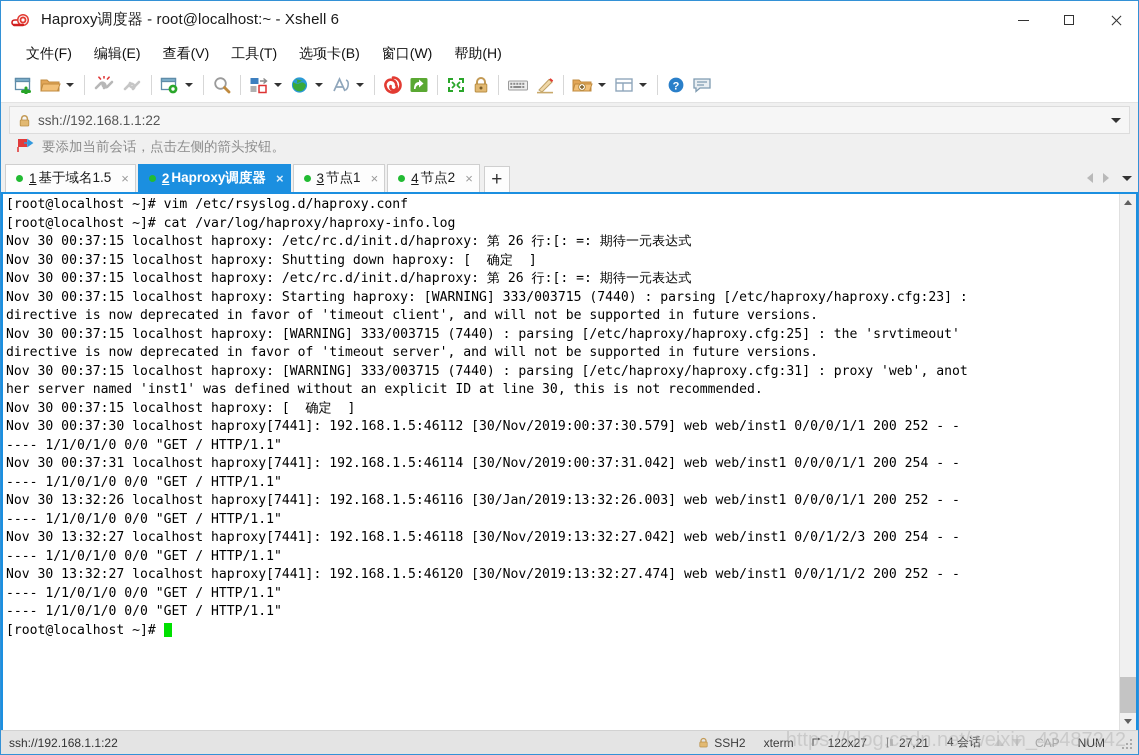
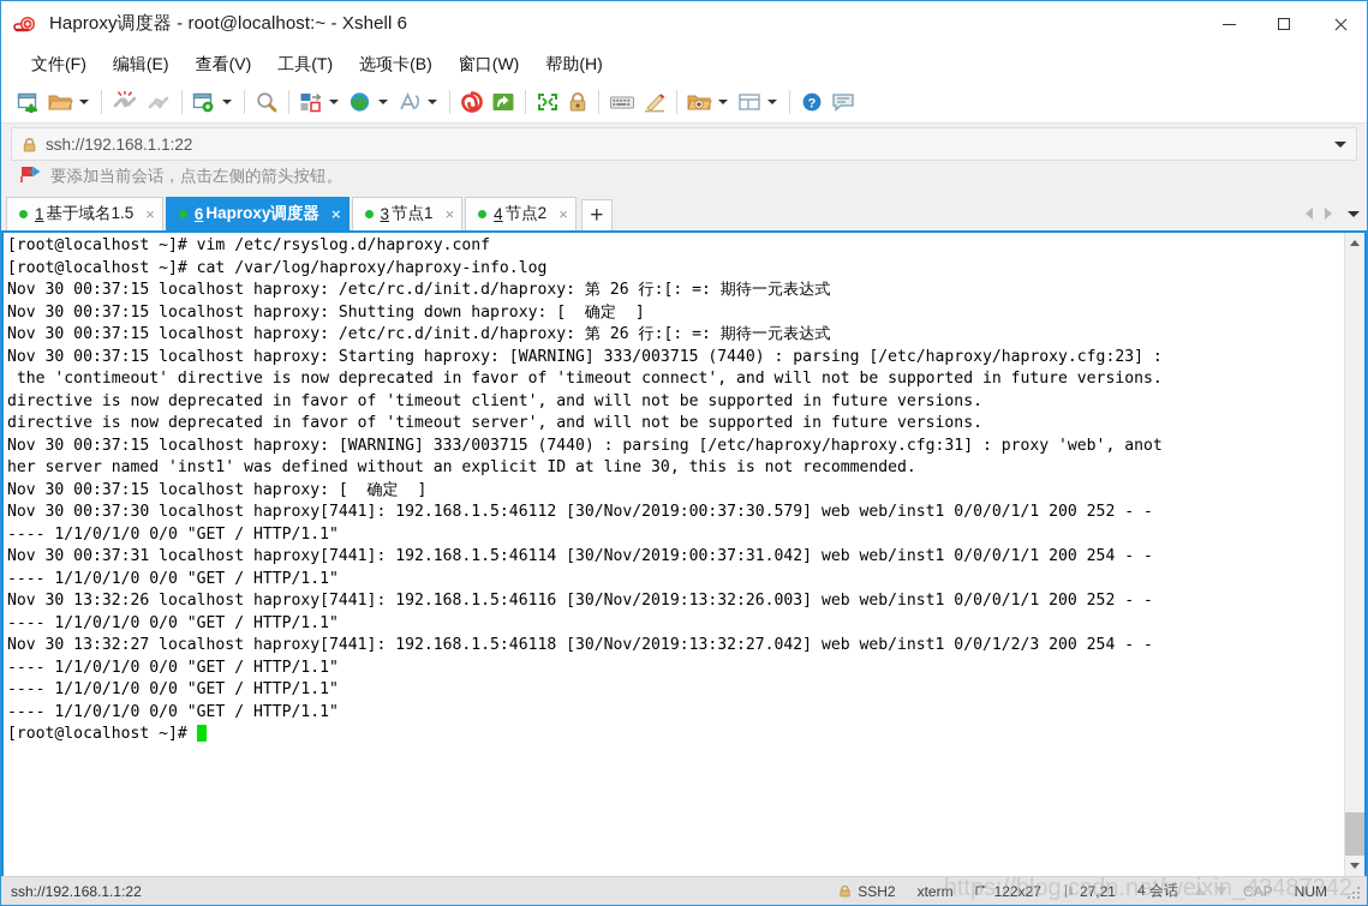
  Haproxy调度器 - root@localhost:~ - Xshell 6
  文件(F)
  编辑(E)
  查看(V)
  工具(T)
  选项卡(B)
  窗口(W)
  帮助(H)
  ?
  ssh://192.168.1.1:22
  要添加当前会话，点击左侧的箭头按钮。
  1
  基于域名1.5
  ×
- 2
+ 6
  Haproxy调度器
  ×
  3
  节点1
  ×
  4
  节点2
  ×
  +
  [root@localhost ~]# vim /etc/rsyslog.d/haproxy.conf
  [root@localhost ~]# cat /var/log/haproxy/haproxy-info.log
  Nov 30 00:37:15 localhost haproxy: /etc/rc.d/init.d/haproxy: 第 26 行:[: =: 期待一元表达式
  Nov 30 00:37:15 localhost haproxy: Shutting down haproxy: [ 确定 ]
  Nov 30 00:37:15 localhost haproxy: /etc/rc.d/init.d/haproxy: 第 26 行:[: =: 期待一元表达式
  Nov 30 00:37:15 localhost haproxy: Starting haproxy: [WARNING] 333/003715 (7440) : parsing [/etc/haproxy/haproxy.cfg:23] :
+ the 'contimeout' directive is now deprecated in favor of 'timeout connect', and will not be supported in future versions.
  directive is now deprecated in favor of 'timeout client', and will not be supported in future versions.
- Nov 30 00:37:15 localhost haproxy: [WARNING] 333/003715 (7440) : parsing [/etc/haproxy/haproxy.cfg:25] : the 'srvtimeout'
  directive is now deprecated in favor of 'timeout server', and will not be supported in future versions.
  Nov 30 00:37:15 localhost haproxy: [WARNING] 333/003715 (7440) : parsing [/etc/haproxy/haproxy.cfg:31] : proxy 'web', anot
  her server named 'inst1' was defined without an explicit ID at line 30, this is not recommended.
  Nov 30 00:37:15 localhost haproxy: [ 确定 ]
  Nov 30 00:37:30 localhost haproxy[7441]: 192.168.1.5:46112 [30/Nov/2019:00:37:30.579] web web/inst1 0/0/0/1/1 200 252 - -
  ---- 1/1/0/1/0 0/0 "GET / HTTP/1.1"
  Nov 30 00:37:31 localhost haproxy[7441]: 192.168.1.5:46114 [30/Nov/2019:00:37:31.042] web web/inst1 0/0/0/1/1 200 254 - -
  ---- 1/1/0/1/0 0/0 "GET / HTTP/1.1"
- Nov 30 13:32:26 localhost haproxy[7441]: 192.168.1.5:46116 [30/Jan/2019:13:32:26.003] web web/inst1 0/0/0/1/1 200 252 - -
+ Nov 30 13:32:26 localhost haproxy[7441]: 192.168.1.5:46116 [30/Nov/2019:13:32:26.003] web web/inst1 0/0/0/1/1 200 252 - -
  ---- 1/1/0/1/0 0/0 "GET / HTTP/1.1"
  Nov 30 13:32:27 localhost haproxy[7441]: 192.168.1.5:46118 [30/Nov/2019:13:32:27.042] web web/inst1 0/0/1/2/3 200 254 - -
  ---- 1/1/0/1/0 0/0 "GET / HTTP/1.1"
- Nov 30 13:32:27 localhost haproxy[7441]: 192.168.1.5:46120 [30/Nov/2019:13:32:27.474] web web/inst1 0/0/1/1/2 200 252 - -
  ---- 1/1/0/1/0 0/0 "GET / HTTP/1.1"
  ---- 1/1/0/1/0 0/0 "GET / HTTP/1.1"
  [root@localhost ~]#
  ssh://192.168.1.1:22
  https://blog.csdn.net/weixin_43487242
  SSH2
  xterm
  122x27
  27,21
  4 会话
  CAP
  NUM
